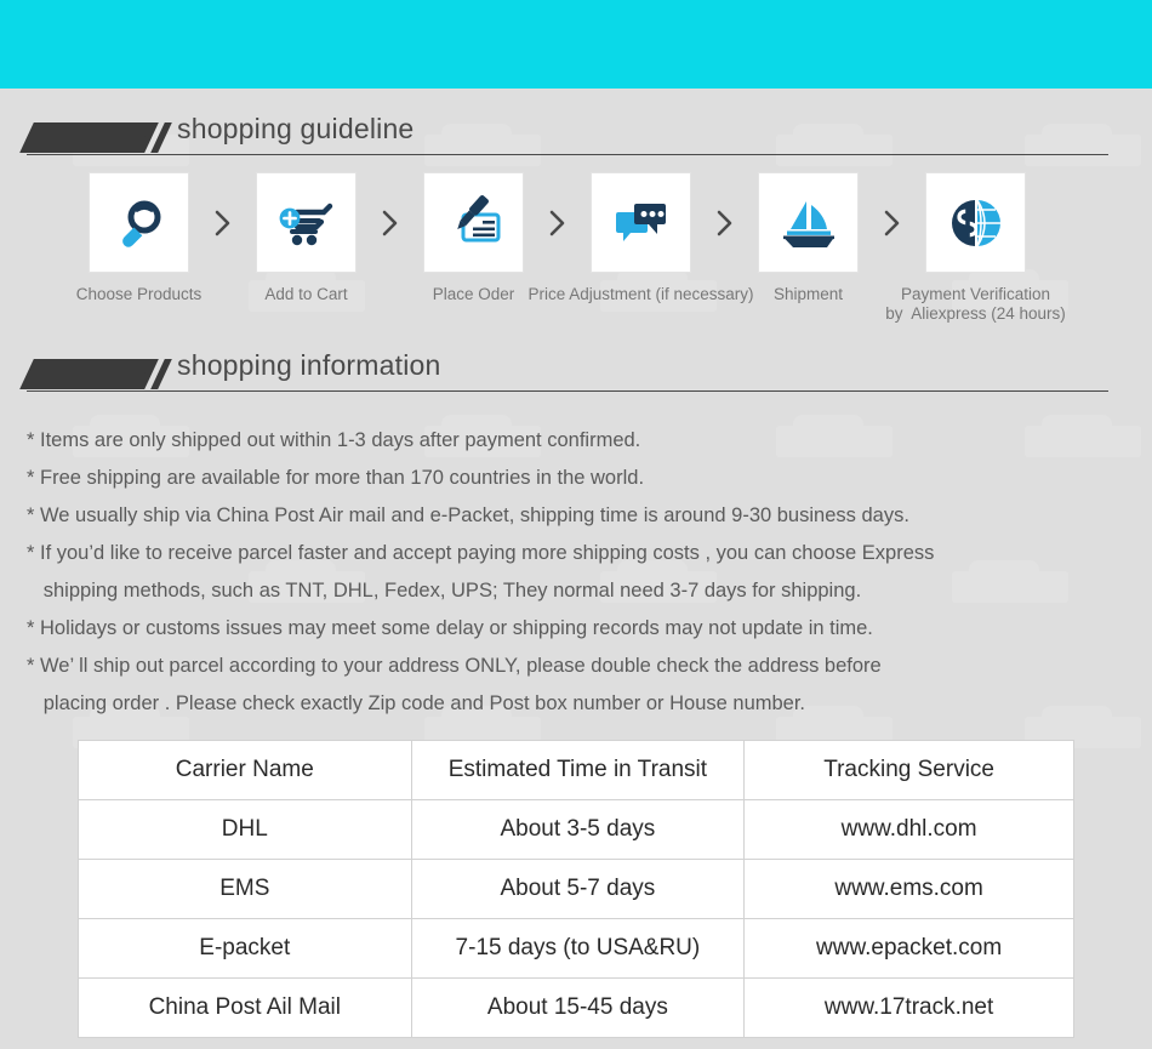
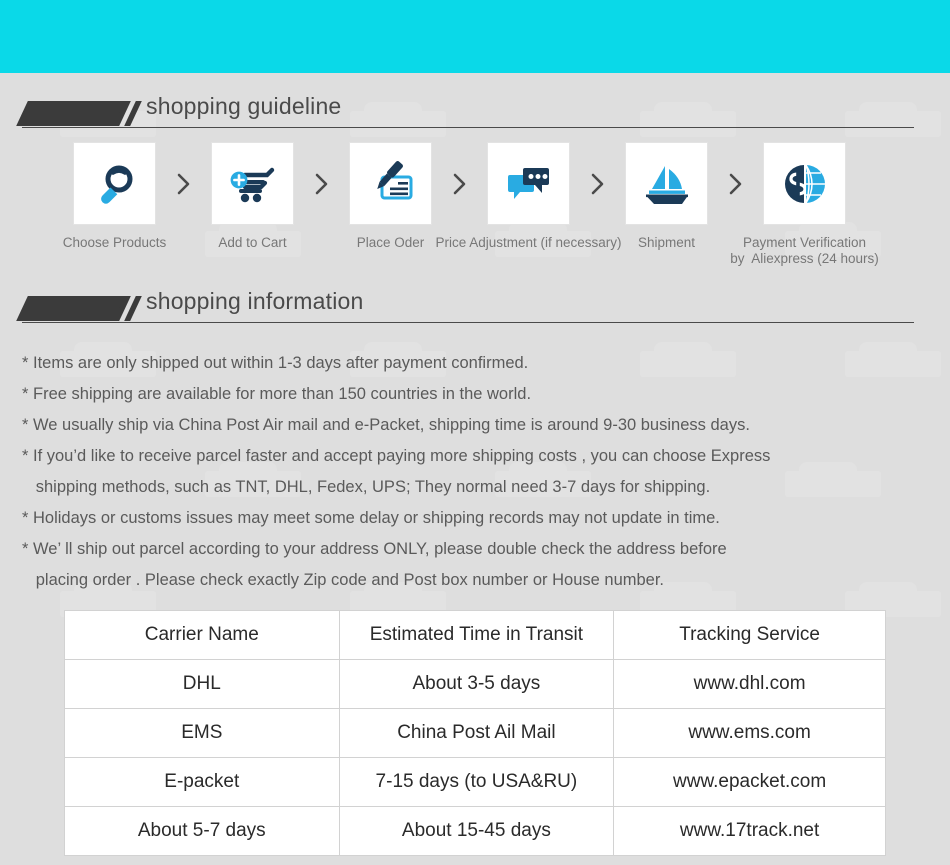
  shopping guideline
  Choose Products
  Add to Cart
  Place Oder
  Price Adjustment (if necessary)
  Shipment
  Payment Verification
  by Aliexpress (24 hours)
  shopping information
  * Items are only shipped out within 1-3 days after payment confirmed.
- * Free shipping are available for more than 170 countries in the world.
+ * Free shipping are available for more than 150 countries in the world.
  * We usually ship via China Post Air mail and e-Packet, shipping time is around 9-30 business days.
  * If you’d like to receive parcel faster and accept paying more shipping costs , you can choose Express
  shipping methods, such as TNT, DHL, Fedex, UPS; They normal need 3-7 days for shipping.
  * Holidays or customs issues may meet some delay or shipping records may not update in time.
  * We’ ll ship out parcel according to your address ONLY, please double check the address before
  placing order . Please check exactly Zip code and Post box number or House number.
  Carrier Name	Estimated Time in Transit	Tracking Service
  DHL	About 3-5 days	www.dhl.com
- EMS	About 5-7 days	www.ems.com
+ EMS	China Post Ail Mail	www.ems.com
  E-packet	7-15 days (to USA&RU)	www.epacket.com
- China Post Ail Mail	About 15-45 days	www.17track.net
+ About 5-7 days	About 15-45 days	www.17track.net
